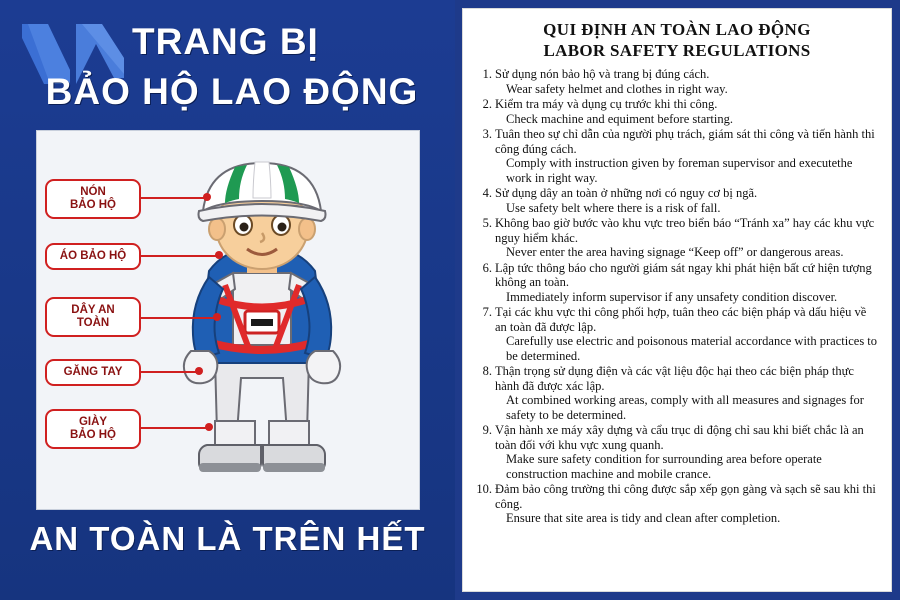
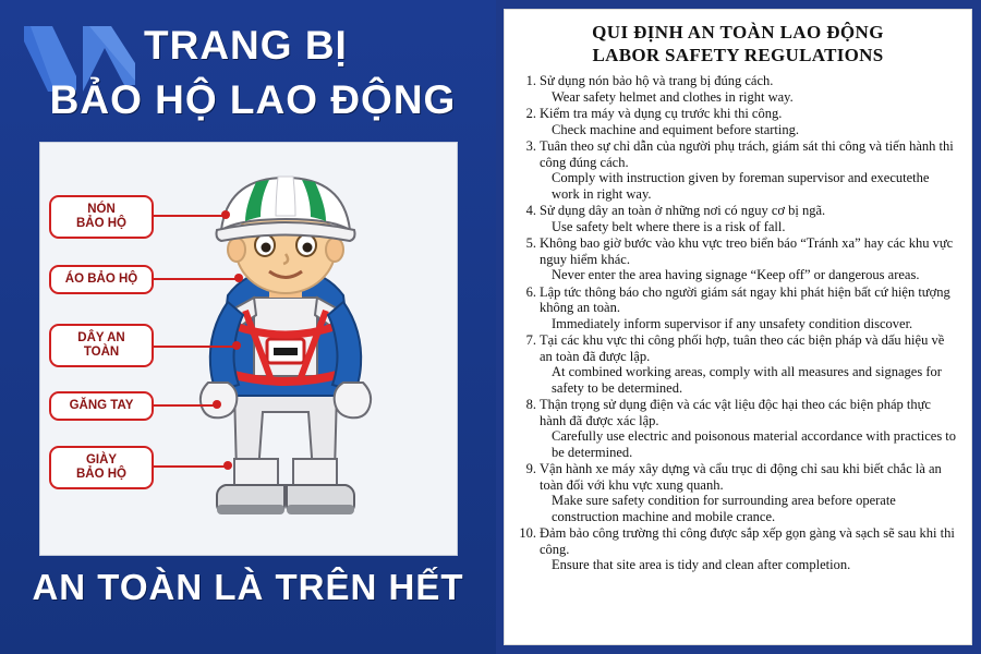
  TRANG BỊ
  BẢO HỘ LAO ĐỘNG
  NÓN
  BẢO HỘ
  ÁO BẢO HỘ
  DÂY AN
  TOÀN
  GĂNG TAY
  GIÀY
  BẢO HỘ
  AN TOÀN LÀ TRÊN HẾT
  QUI ĐỊNH AN TOÀN LAO ĐỘNG
  LABOR SAFETY REGULATIONS
  1.
  Sử dụng nón bảo hộ và trang bị đúng cách.
  Wear safety helmet and clothes in right way.
  2.
  Kiểm tra máy và dụng cụ trước khi thi công.
  Check machine and equiment before starting.
  3.
  Tuân theo sự chỉ dẫn của người phụ trách, giám sát thi công và tiến hành thi công đúng cách.
  Comply with instruction given by foreman supervisor and executethe work in right way.
  4.
  Sử dụng dây an toàn ở những nơi có nguy cơ bị ngã.
  Use safety belt where there is a risk of fall.
  5.
  Không bao giờ bước vào khu vực treo biển báo “Tránh xa” hay các khu vực nguy hiểm khác.
  Never enter the area having signage “Keep off” or dangerous areas.
  6.
  Lập tức thông báo cho người giám sát ngay khi phát hiện bất cứ hiện tượng không an toàn.
  Immediately inform supervisor if any unsafety condition discover.
  7.
  Tại các khu vực thi công phối hợp, tuân theo các biện pháp và dấu hiệu về an toàn đã được lập.
- Carefully use electric and poisonous material accordance with practices to be determined.
+ At combined working areas, comply with all measures and signages for safety to be determined.
  8.
  Thận trọng sử dụng điện và các vật liệu độc hại theo các biện pháp thực hành đã được xác lập.
- At combined working areas, comply with all measures and signages for safety to be determined.
+ Carefully use electric and poisonous material accordance with practices to be determined.
  9.
  Vận hành xe máy xây dựng và cẩu trục di động chỉ sau khi biết chắc là an toàn đối với khu vực xung quanh.
  Make sure safety condition for surrounding area before operate construction machine and mobile crance.
  10.
  Đảm bảo công trường thi công được sắp xếp gọn gàng và sạch sẽ sau khi thi công.
  Ensure that site area is tidy and clean after completion.
